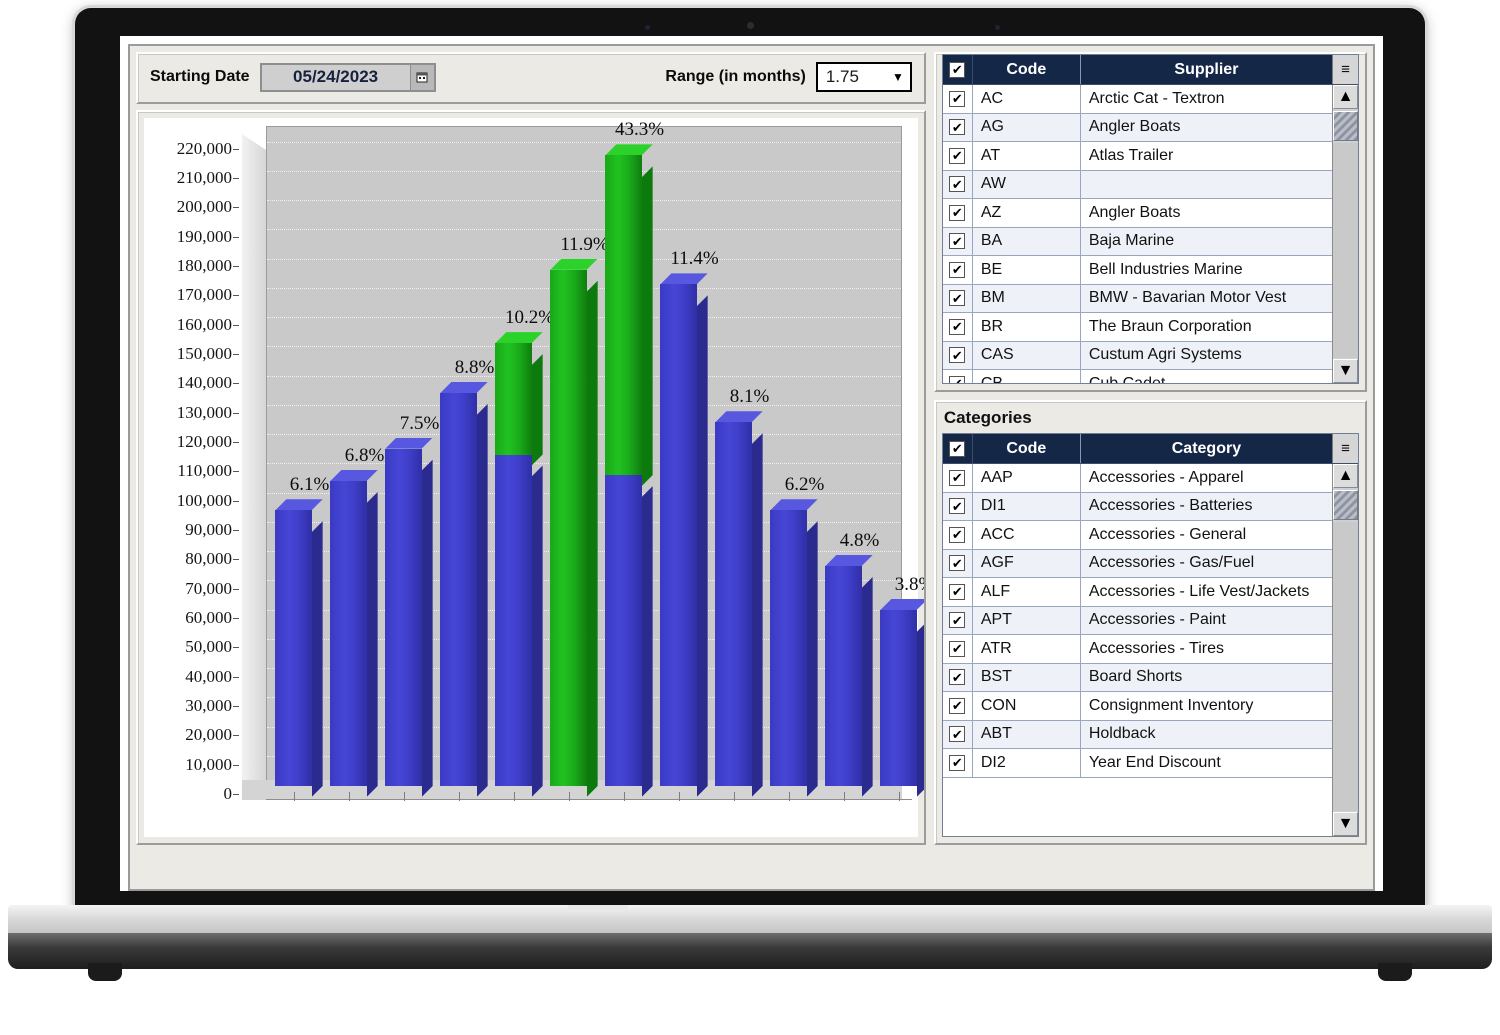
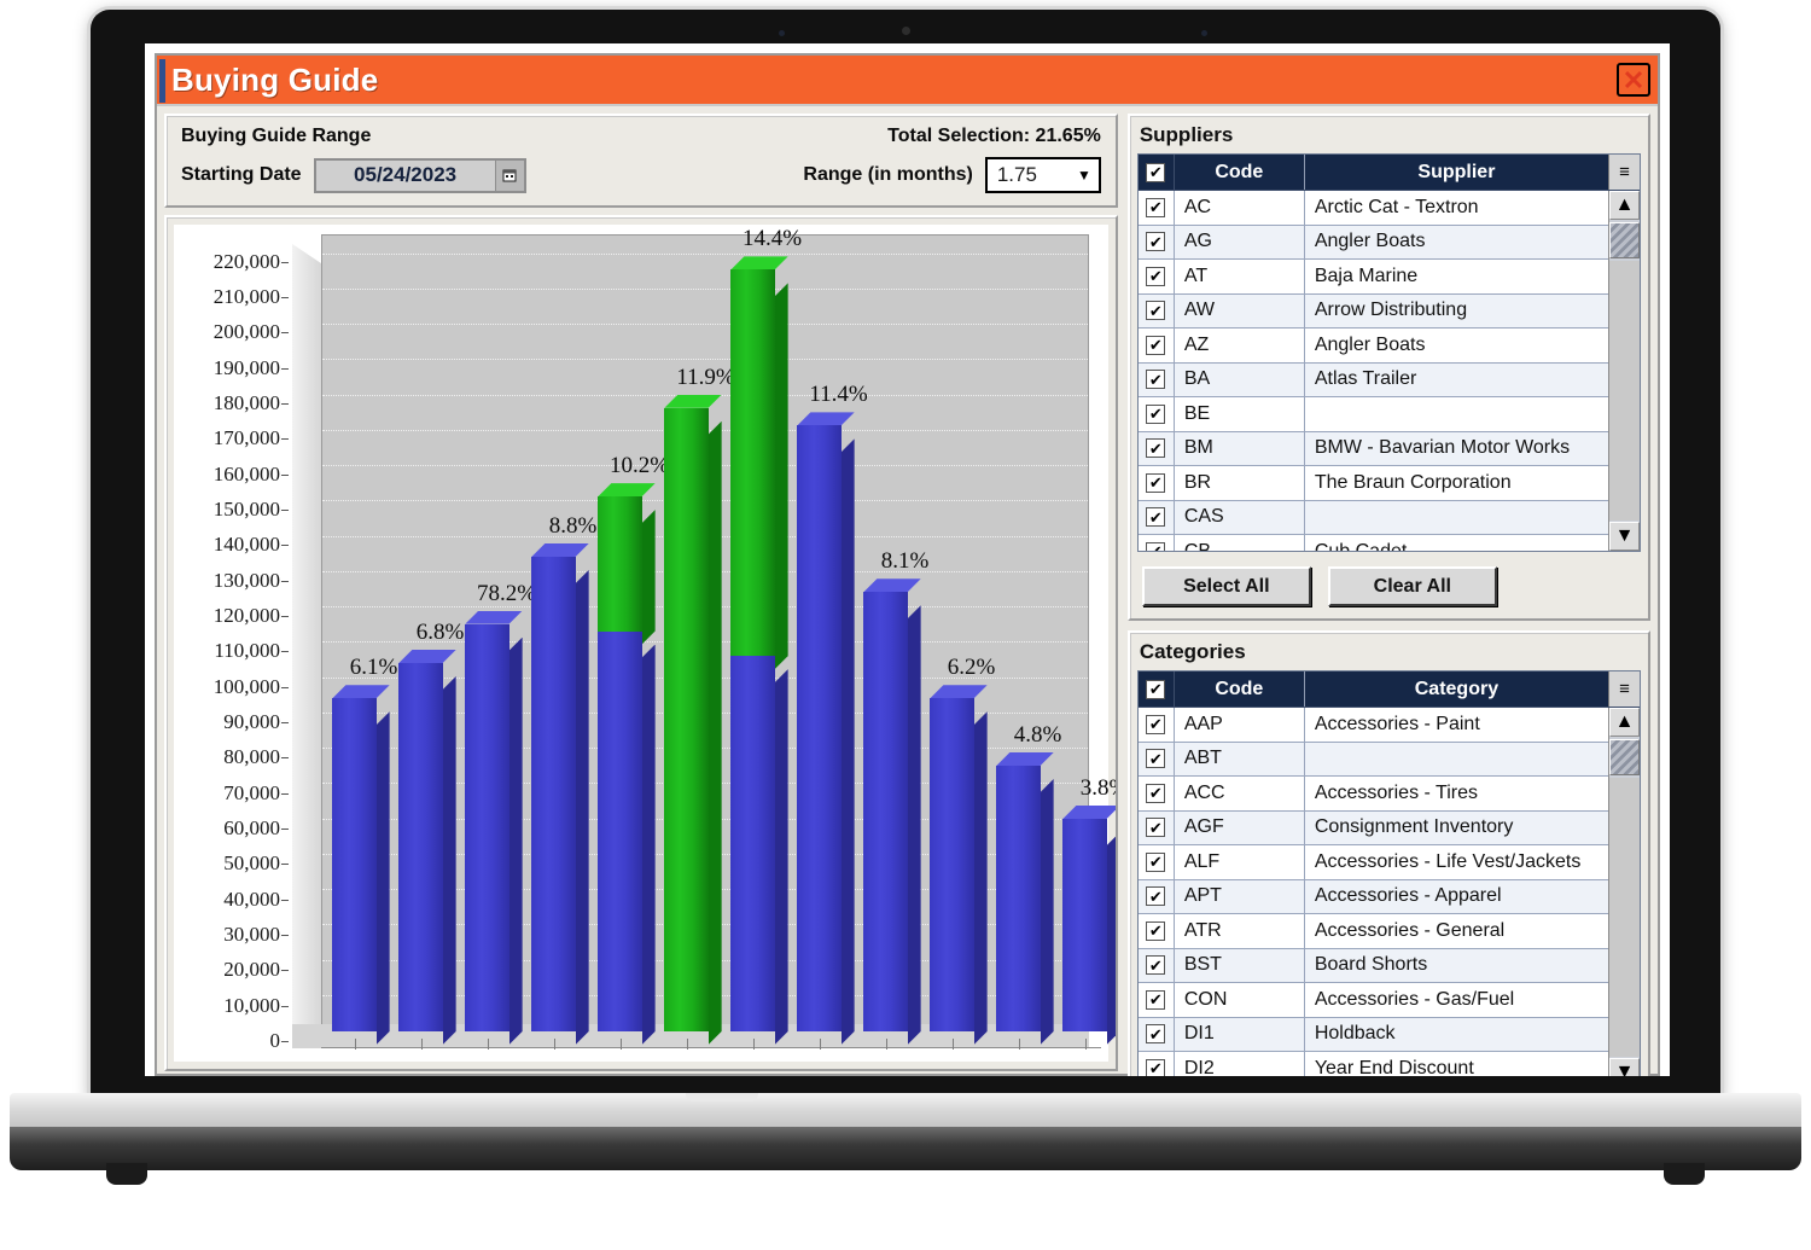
+ Buying Guide
+ Buying Guide Range
+ Total Selection: 21.65%
  Starting Date
  05/24/2023
  Range (in months)
  1.75
  ▼
  0
  10,000
  20,000
  30,000
  40,000
  50,000
  60,000
  70,000
  80,000
  90,000
  100,000
  110,000
  120,000
  130,000
  140,000
  150,000
  160,000
  170,000
  180,000
  190,000
  200,000
  210,000
  220,000
  6.1%
  6.8%
- 7.5%
+ 78.2%
  8.8%
  10.2%
  11.9%
- 43.3%
+ 14.4%
  11.4%
  8.1%
  6.2%
  4.8%
  3.8
+ Suppliers
  ✔
  Code
  Supplier
  ≡
  ✔
  AC
  Arctic Cat - Textron
  ✔
  AG
  Angler Boats
  ✔
  AT
- Atlas Trailer
+ Baja Marine
  ✔
  AW
+ Arrow Distributing
  ✔
  AZ
  Angler Boats
  ✔
  BA
- Baja Marine
+ Atlas Trailer
  ✔
  BE
- Bell Industries Marine
  ✔
  BM
- BMW - Bavarian Motor Vest
+ BMW - Bavarian Motor Works
  ✔
  BR
  The Braun Corporation
  ✔
  CAS
- Custum Agri Systems
  ▲
  ▼
+ Select All
+ Clear All
  Categories
  ✔
  Code
  Category
  ≡
  ✔
  AAP
- Accessories - Apparel
+ Accessories - Paint
  ✔
- DI1
+ ABT
- Accessories - Batteries
  ✔
  ACC
- Accessories - General
+ Accessories - Tires
  ✔
  AGF
- Accessories - Gas/Fuel
+ Consignment Inventory
  ✔
  ALF
  Accessories - Life Vest/Jackets
  ✔
  APT
- Accessories - Paint
+ Accessories - Apparel
  ✔
  ATR
- Accessories - Tires
+ Accessories - General
  ✔
  BST
  Board Shorts
  ✔
  CON
- Consignment Inventory
+ Accessories - Gas/Fuel
  ✔
- ABT
+ DI1
  Holdback
  ✔
  DI2
  Year End Discount
  ▲
  ▼
